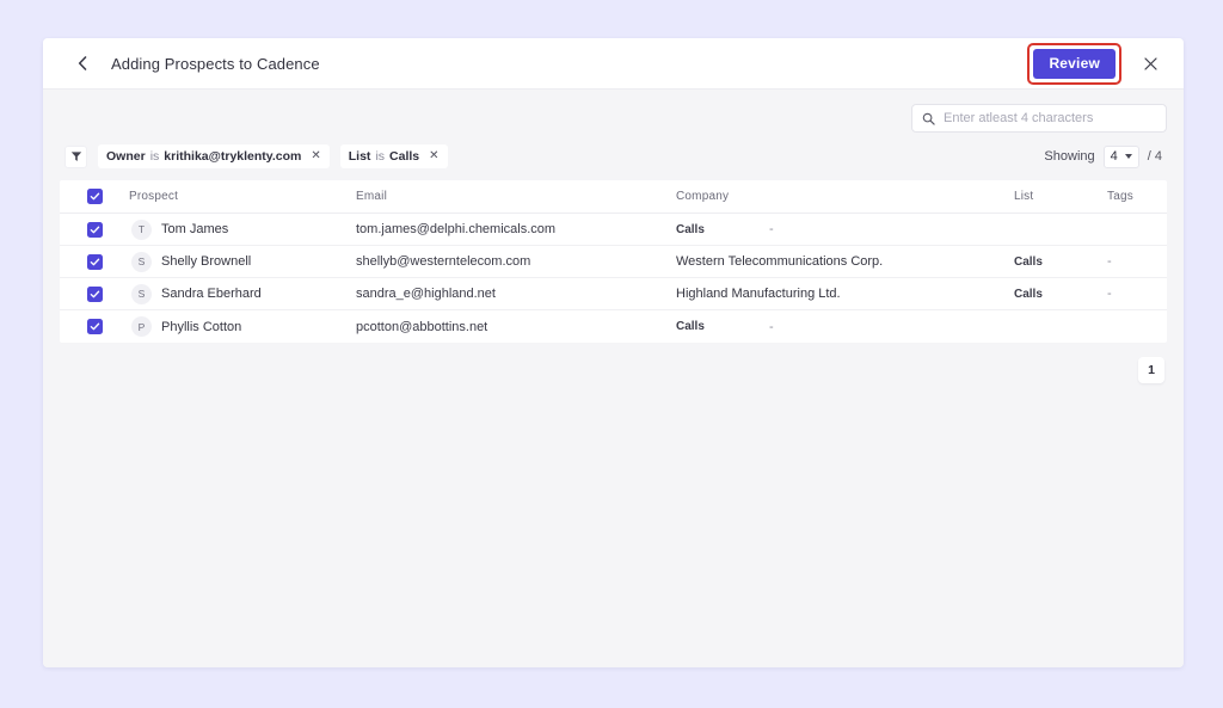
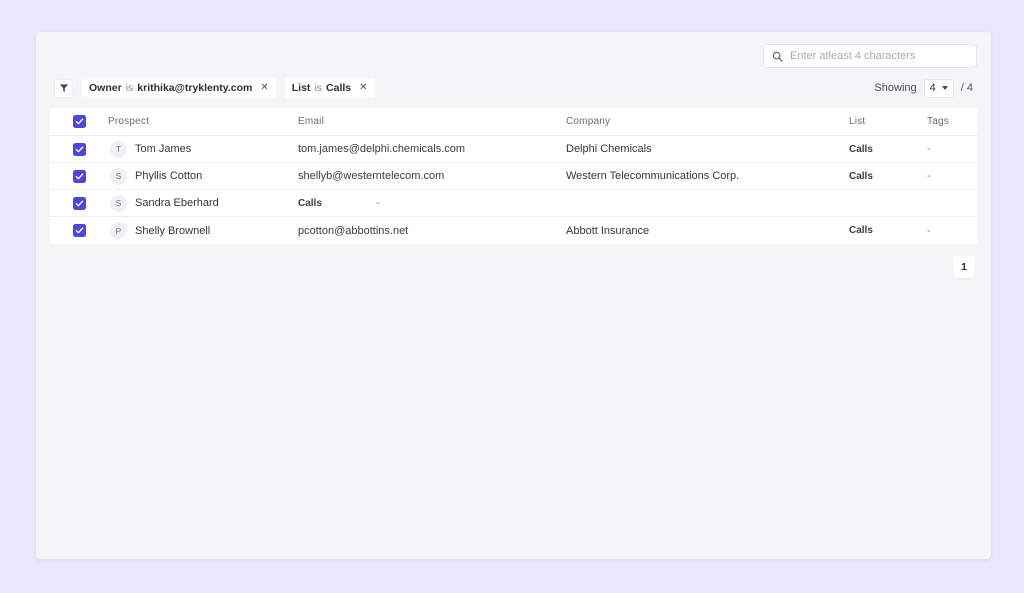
- Adding Prospects to Cadence
- Review
  Enter atleast 4 characters
  Owner
  is
  krithika@tryklenty.com
  ✕
  List
  is
  Calls
  ✕
  Showing
  4
  / 4
  Prospect
  Email
  Company
  List
  Tags
  T
  Tom James
  tom.james@delphi.chemicals.com
+ Delphi Chemicals
  Calls
  -
  S
- Shelly Brownell
+ Phyllis Cotton
  shellyb@westerntelecom.com
  Western Telecommunications Corp.
  Calls
  -
  S
  Sandra Eberhard
- sandra_e@highland.net
- Highland Manufacturing Ltd.
  Calls
  -
  P
- Phyllis Cotton
+ Shelly Brownell
  pcotton@abbottins.net
+ Abbott Insurance
  Calls
  -
  1
